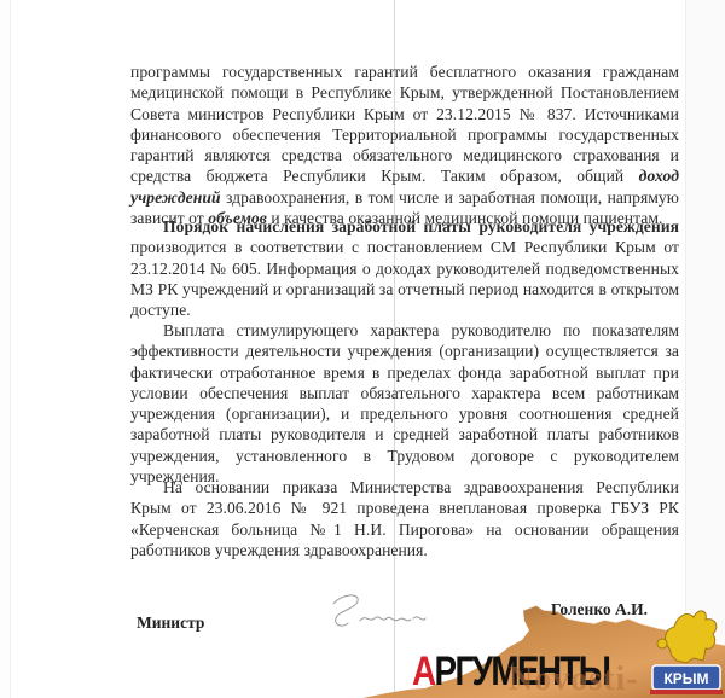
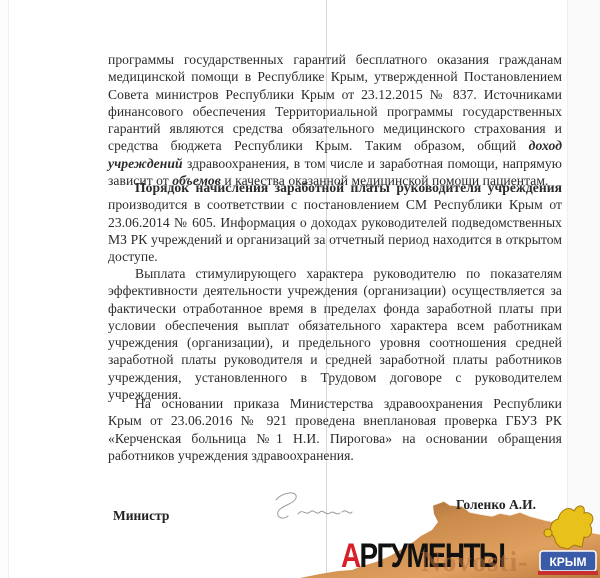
  программы государственных гарантий бесплатного оказания гражданам медицинской помощи в Республике Крым, утвержденной Постановлением Совета министров Республики Крым от 23.12.2015 № 837. Источниками финансового обеспечения Территориальной программы государственных гарантий являются средства обязательного медицинского страхования и средства бюджета Республики Крым. Таким образом, общий доход учреждений здравоохранения, в том числе и заработная помощи, напрямую зависит от объемов и качества оказанной медицинской помощи пациентам.
- Порядок начисления заработной платы руководителя учреждения производится в соответствии с постановлением СМ Республики Крым от 23.12.2014 № 605. Информация о доходах руководителей подведомственных МЗ РК учреждений и организаций за отчетный период находится в открытом доступе.
+ Порядок начисления заработной платы руководителя учреждения производится в соответствии с постановлением СМ Республики Крым от 23.06.2014 № 605. Информация о доходах руководителей подведомственных МЗ РК учреждений и организаций за отчетный период находится в открытом доступе.
- Выплата стимулирующего характера руководителю по показателям эффективности деятельности учреждения (организации) осуществляется за фактически отработанное время в пределах фонда заработной выплат при условии обеспечения выплат обязательного характера всем работникам учреждения (организации), и предельного уровня соотношения средней заработной платы руководителя и средней заработной платы работников учреждения, установленного в Трудовом договоре с руководителем учреждения.
+ Выплата стимулирующего характера руководителю по показателям эффективности деятельности учреждения (организации) осуществляется за фактически отработанное время в пределах фонда заработной платы при условии обеспечения выплат обязательного характера всем работникам учреждения (организации), и предельного уровня соотношения средней заработной платы руководителя и средней заработной платы работников учреждения, установленного в Трудовом договоре с руководителем учреждения.
  На основании приказа Министерства здравоохранения Республики Крым от 23.06.2016 № 921 проведена внеплановая проверка ГБУЗ РК «Керченская больница №1 Н.И. Пирогова» на основании обращения работников учреждения здравоохранения.
  Министр
  Голенко А.И.
  АРГУМЕНТЫ
  Novosti-
  КРЫМ
